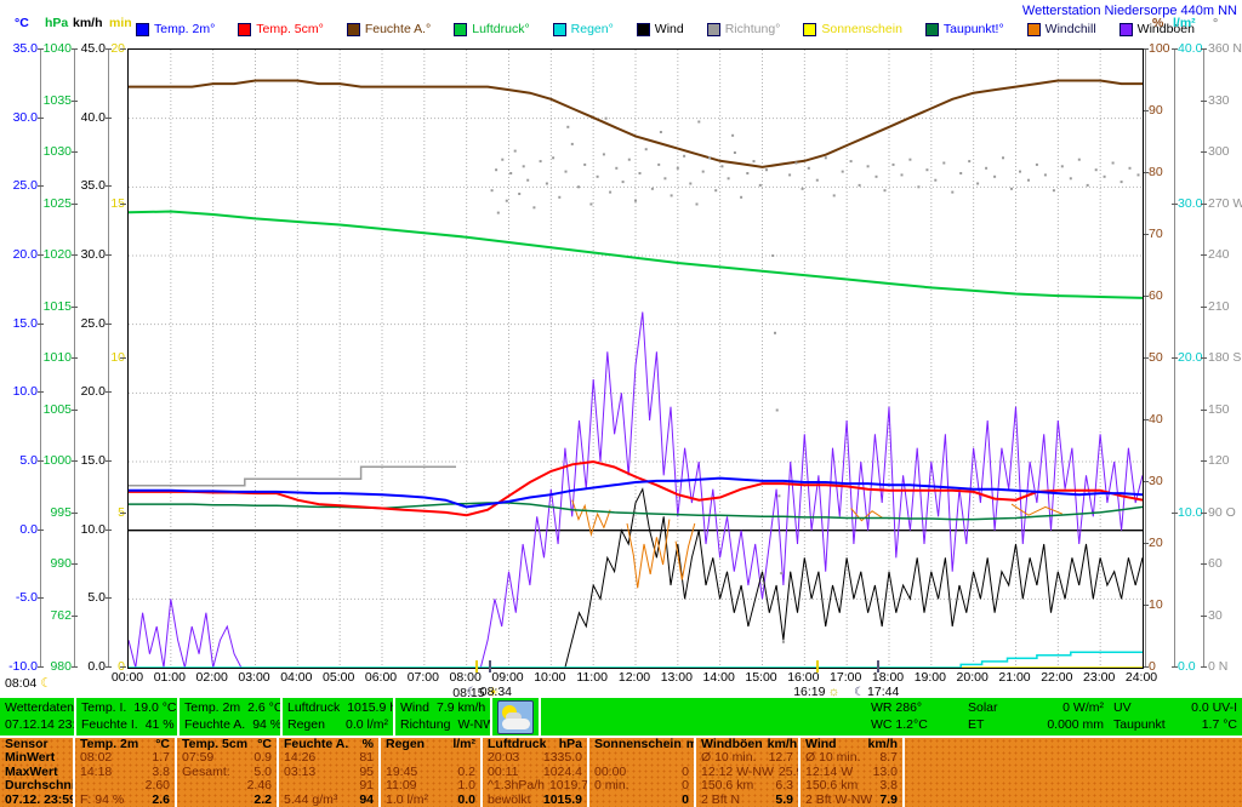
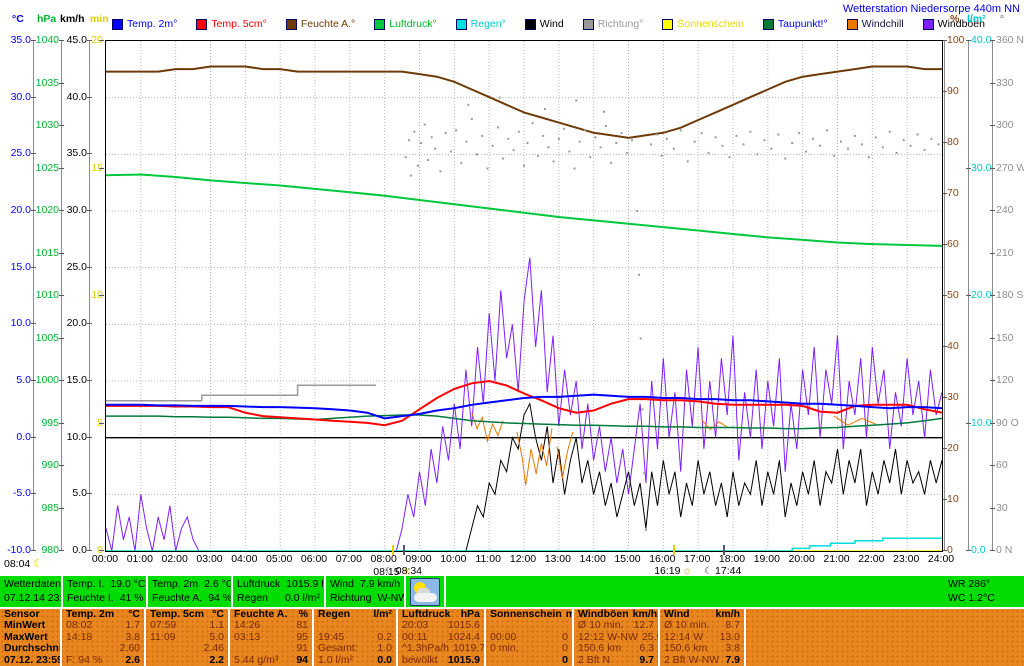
  Wetterstation Niedersorpe 440m NN
  Temp. 2m°
  Temp. 5cm°
  Feuchte A.°
  Luftdruck°
  Regen°
  Wind
  Richtung°
  Sonnenschein
  Taupunkt!°
  Windchill
  Windböen
  °C
  35.0
  30.0
  25.0
  20.0
  15.0
  10.0
  5.0
  0.0
  -5.0
  -10.0
  hPa
  1040
  1035
  1030
  1025
  1020
  1015
  1010
  1005
  1000
  995
  990
- 762
+ 985
  980
  km/h
  45.0
  40.0
  35.0
  30.0
  25.0
  20.0
  15.0
  10.0
  5.0
  0.0
  min
  %
  100
  90
  80
  70
  60
  50
  40
  30
  20
  10
  0
  l/m²
  40.0
  30.0
  20.0
  10.0
  0.0
  °
  360 N
  330
  300
  270 W
  240
  210
  180 S
  150
  120
  90 O
  60
  30
  0 N
  00:00
  01:00
  02:00
  03:00
  04:00
  05:00
  06:00
  07:00
  08:00
  09:00
  10:00
  11:00
  12:00
  13:00
  14:00
  15:00
  16:00
  17:00
  18:00
  19:00
  20:00
  21:00
  22:00
  23:00
  24:00
  08:15
  ☀
  ☾
  08:34
  16:19
  ☼
  ☾
  17:44
  08:04
  ☾
  Wetterdaten
  07.12.14 23:
  Temp. I.
  19.0 °C
  Feuchte I.
  41 %
  Temp. 2m
  2.6 °C
  Feuchte A.
  94 %
  Luftdruck
  Regen
  0.0 l/m²
  Wind
  7.9 km/h
  Richtung
  W-NW
  WR 286°
  WC 1.2°C
- Solar
- 0 W/m²
- ET
- 0.000 mm
- UV
- 0.0 UV-I
- Taupunkt
- 1.7 °C
  Sensor
  MinWert
  MaxWert
  Durchschn
  07.12. 23:5
  Temp. 2m
  °C
  08:02
  1.7
  14:18
  3.8
  2.60
  F: 94 %
  2.6
  Temp. 5cm
  °C
  07:59
- 0.9
+ 1.1
- Gesamt:
+ 11:09
  5.0
  2.46
  2.2
  Feuchte A.
  %
  14:26
  81
  03:13
  95
  91
  5.44 g/m³
  94
  Regen
  l/m²
  19:45
  0.2
- 11:09
+ Gesamt:
  1.0
  1.0 l/m²
  0.0
  Luftdruck
  hPa
  20:03
- 1335.0
+ 1015.6
  00:11
  1024.4
  ^1.3hPa/h
  1019.7
  bewölkt
  1015.9
  Sonnenschein
  00:00
  0
  0 min.
  0
  0
  Windböen
  km/h
  Ø 10 min.
  12.7
  12:12 W-NW
  25.
  150.6 km
  6.3
  2 Bft N
- 5.9
+ 9.7
  Wind
  km/h
  Ø 10 min.
  8.7
  12:14 W
  13.0
  150.6 km
  3.8
  2 Bft W-NW
  7.9
